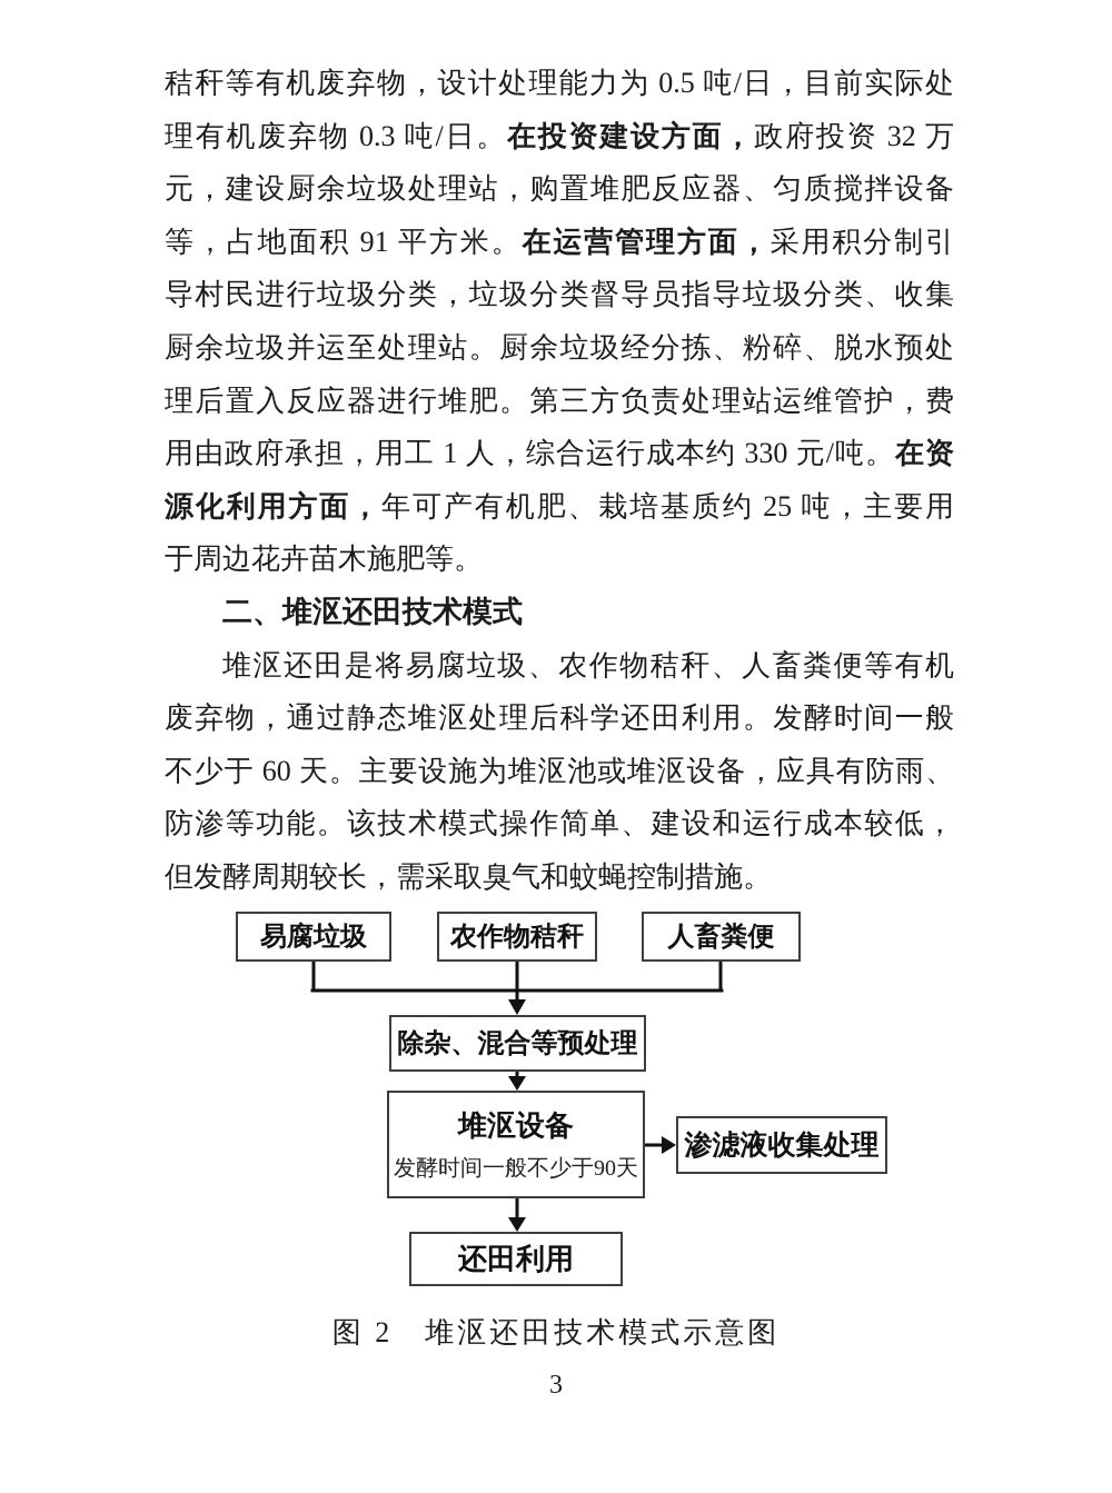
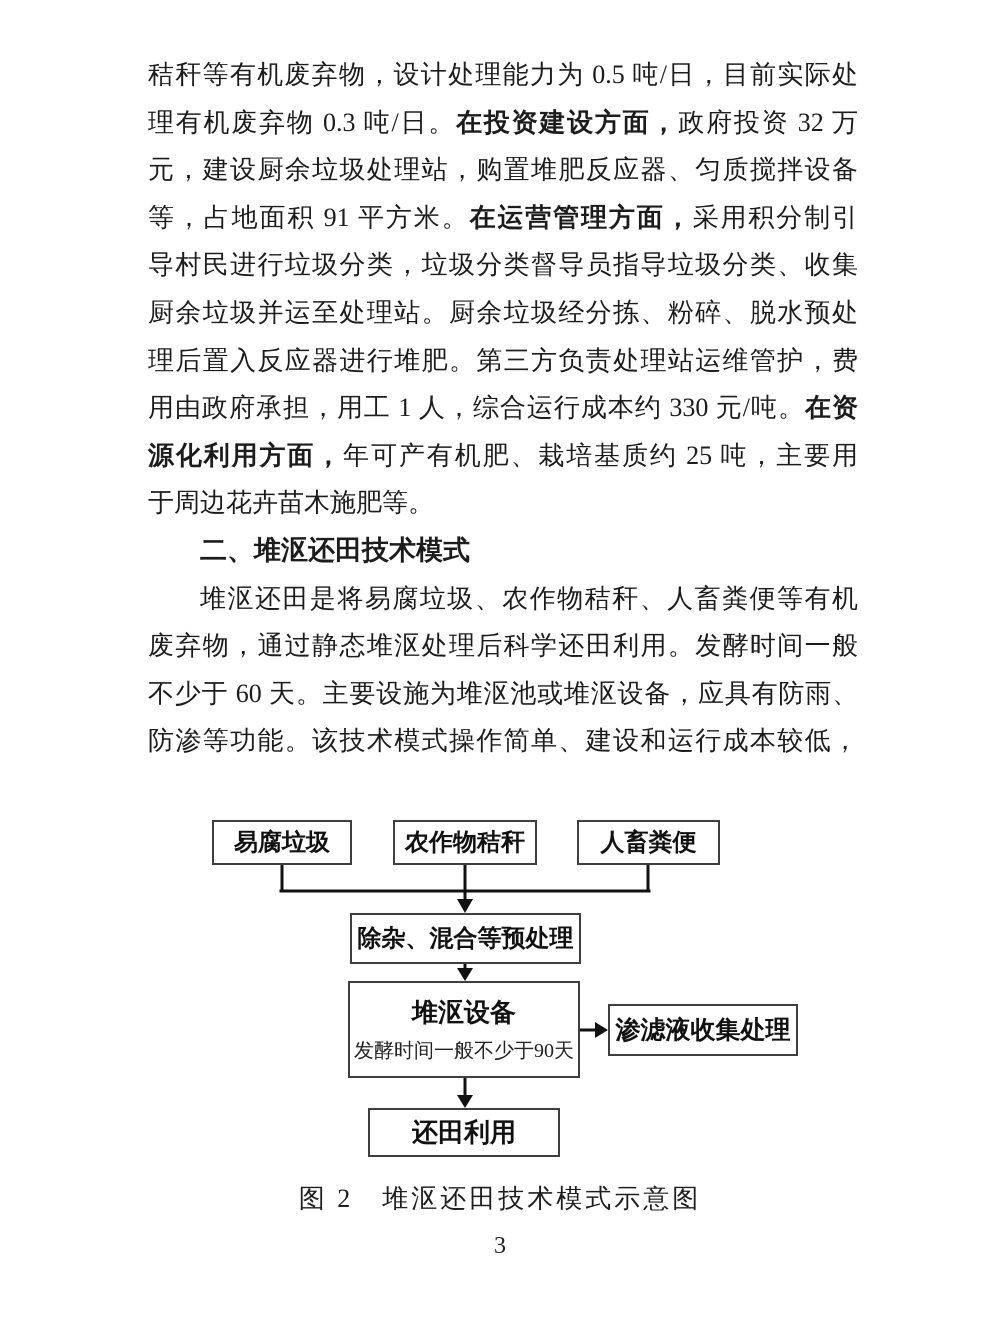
  秸秆等有机废弃物，设计处理能力为 0.5 吨/日，目前实际处
  理有机废弃物 0.3 吨/日。在投资建设方面，政府投资 32 万
  元，建设厨余垃圾处理站，购置堆肥反应器、匀质搅拌设备
  等，占地面积 91 平方米。在运营管理方面，采用积分制引
  导村民进行垃圾分类，垃圾分类督导员指导垃圾分类、收集
  厨余垃圾并运至处理站。厨余垃圾经分拣、粉碎、脱水预处
  理后置入反应器进行堆肥。第三方负责处理站运维管护，费
  用由政府承担，用工 1 人，综合运行成本约 330 元/吨。在资
  源化利用方面，年可产有机肥、栽培基质约 25 吨，主要用
  于周边花卉苗木施肥等。
  二、堆沤还田技术模式
  堆沤还田是将易腐垃圾、农作物秸秆、人畜粪便等有机
  废弃物，通过静态堆沤处理后科学还田利用。发酵时间一般
  不少于 60 天。主要设施为堆沤池或堆沤设备，应具有防雨、
  防渗等功能。该技术模式操作简单、建设和运行成本较低，
- 但发酵周期较长，需采取臭气和蚊蝇控制措施。
  易腐垃圾
  农作物秸秆
  人畜粪便
  除杂、混合等预处理
  堆沤设备
  发酵时间一般不少于90天
  渗滤液收集处理
  还田利用
  图 2 堆沤还田技术模式示意图
  3
